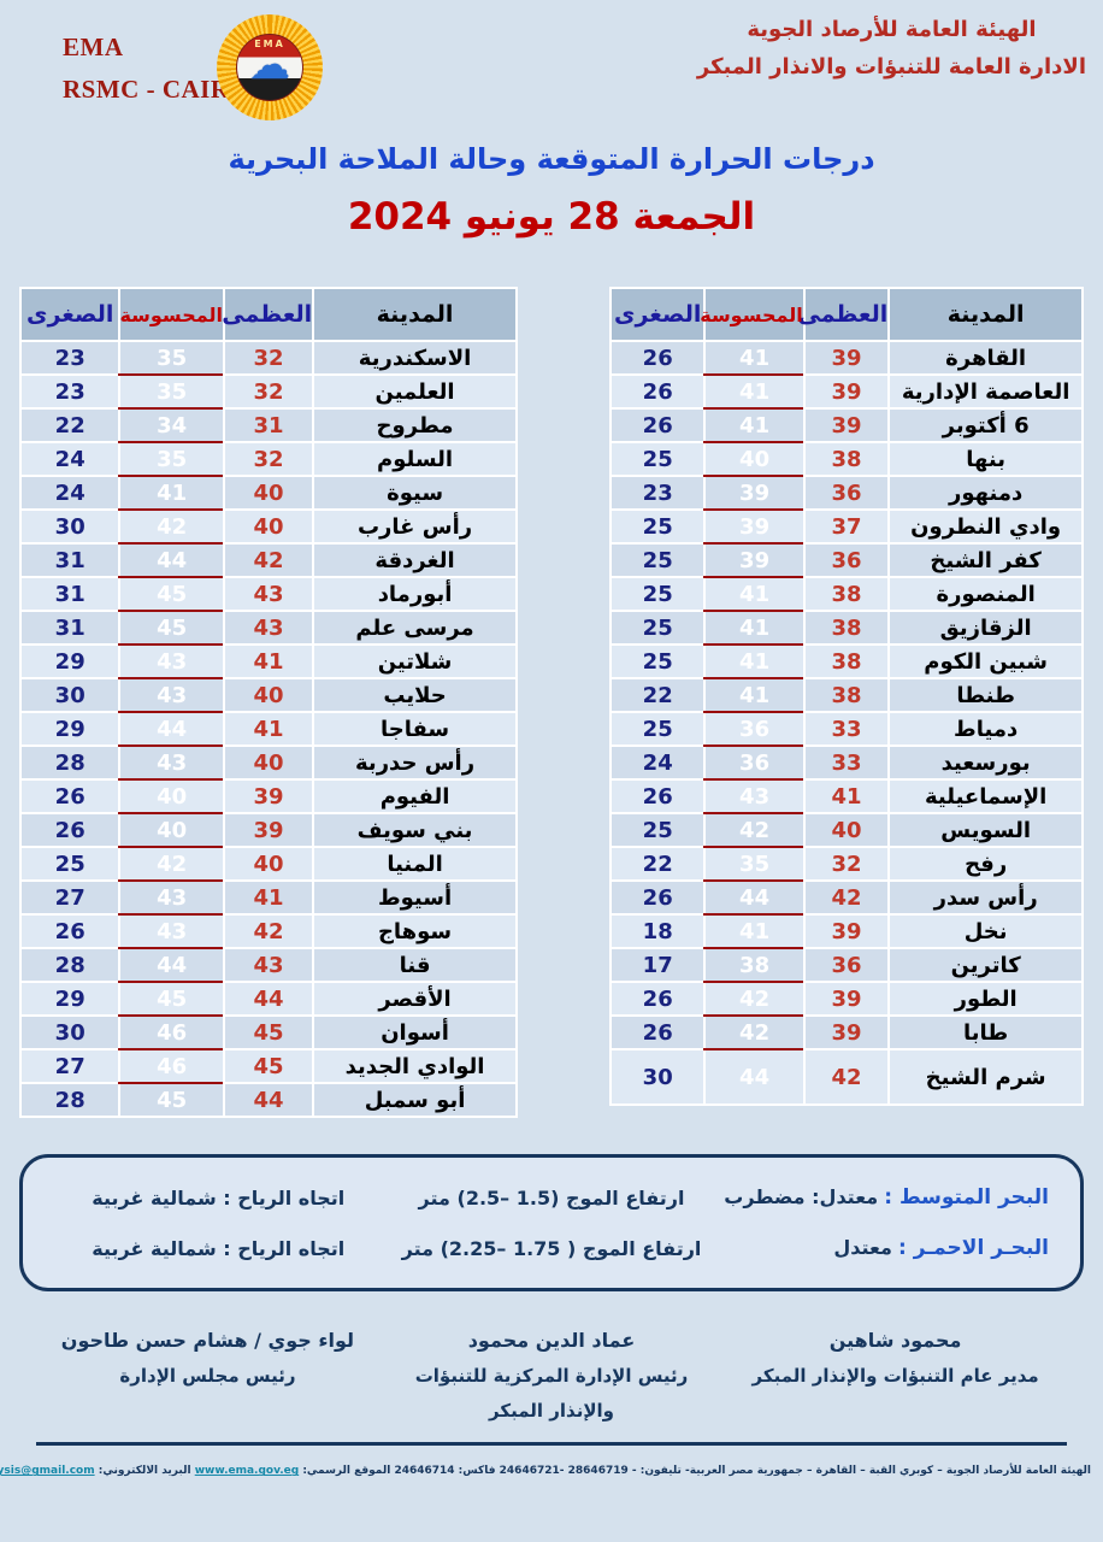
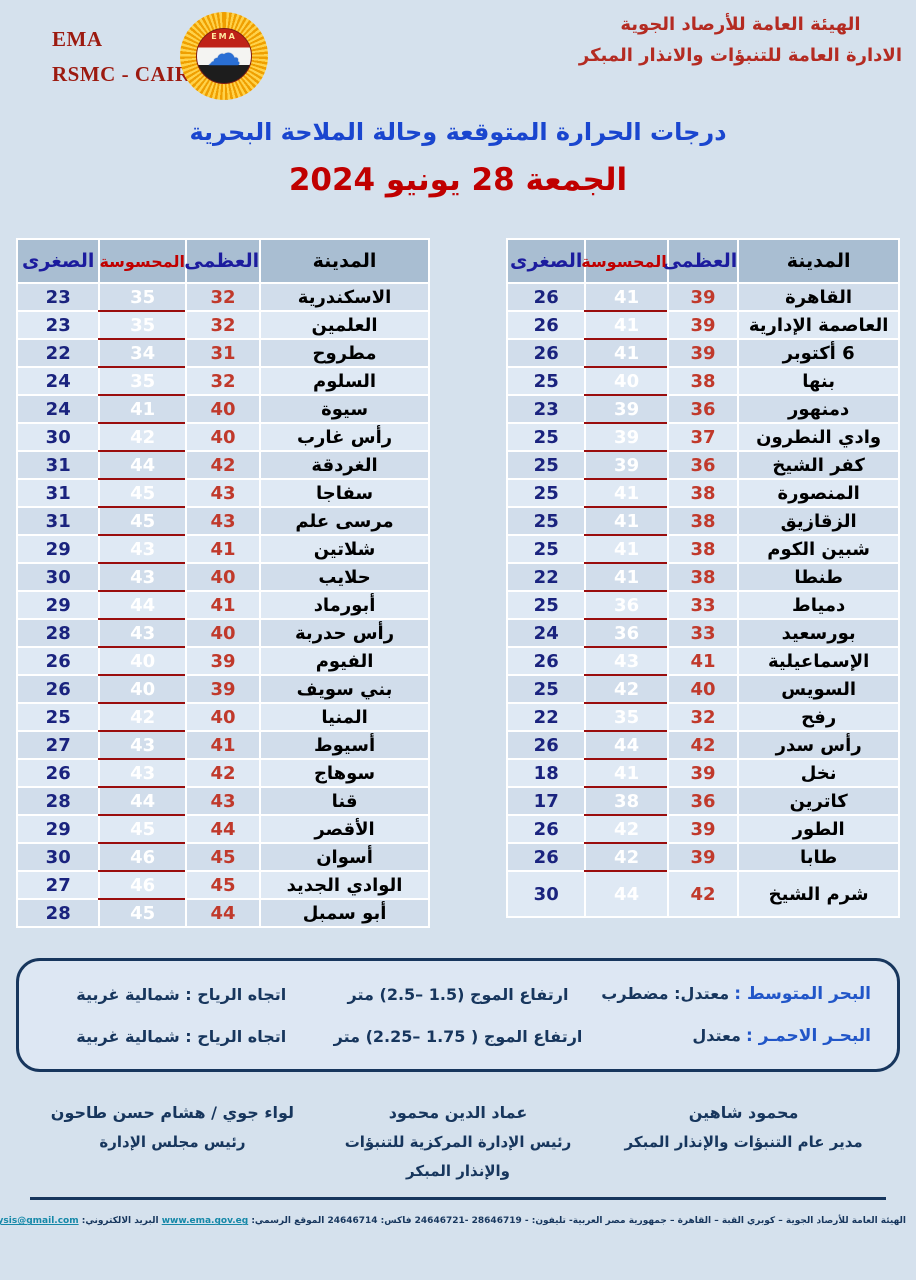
  EMA
  RSMC - CAIR
  EMA
  ☁
  الهيئة العامة للأرصاد الجوية
  الادارة العامة للتنبؤات والانذار المبكر
  درجات الحرارة المتوقعة وحالة الملاحة البحرية
  الجمعة 28 يونيو 2024
  المدينة	العظمى	المحسوسة	الصغرى
  القاهرة	39	41	26
  العاصمة الإدارية	39	41	26
  6 أكتوبر	39	41	26
  بنها	38	40	25
  دمنهور	36	39	23
  وادي النطرون	37	39	25
  كفر الشيخ	36	39	25
  المنصورة	38	41	25
  الزقازيق	38	41	25
  شبين الكوم	38	41	25
  طنطا	38	41	22
  دمياط	33	36	25
  بورسعيد	33	36	24
  الإسماعيلية	41	43	26
  السويس	40	42	25
  رفح	32	35	22
  رأس سدر	42	44	26
  نخل	39	41	18
  كاترين	36	38	17
  الطور	39	42	26
  طابا	39	42	26
  شرم الشيخ	42	44	30
  المدينة	العظمى	المحسوسة	الصغرى
  الاسكندرية	32	35	23
  العلمين	32	35	23
  مطروح	31	34	22
  السلوم	32	35	24
  سيوة	40	41	24
  رأس غارب	40	42	30
  الغردقة	42	44	31
- أبورماد	43	45	31
+ سفاجا	43	45	31
  مرسى علم	43	45	31
  شلاتين	41	43	29
  حلايب	40	43	30
- سفاجا	41	44	29
+ أبورماد	41	44	29
  رأس حدربة	40	43	28
  الفيوم	39	40	26
  بني سويف	39	40	26
  المنيا	40	42	25
  أسيوط	41	43	27
  سوهاج	42	43	26
  قنا	43	44	28
  الأقصر	44	45	29
  أسوان	45	46	30
  الوادي الجديد	45	46	27
  أبو سمبل	44	45	28
  البحر المتوسط : معتدل: مضطرب
  ارتفاع الموج (1.5 –2.5) متر
  اتجاه الرياح : شمالية غربية
  البحـر الاحمـر : معتدل
  ارتفاع الموج ( 1.75 –2.25) متر
  اتجاه الرياح : شمالية غربية
  محمود شاهين
  مدير عام التنبؤات والإنذار المبكر
  عماد الدين محمود
  رئيس الإدارة المركزية للتنبؤات والإنذار المبكر
  لواء جوي / هشام حسن طاحون
  رئيس مجلس الإدارة
  الهيئة العامة للأرصاد الجوية – كوبري القبة – القاهرة – جمهورية مصر العربية- تليفون: - 28646719 -24646721 فاكس: 24646714 الموقع الرسمي: www.ema.gov.eg البريد الالكتروني: ysis@gmail.com
